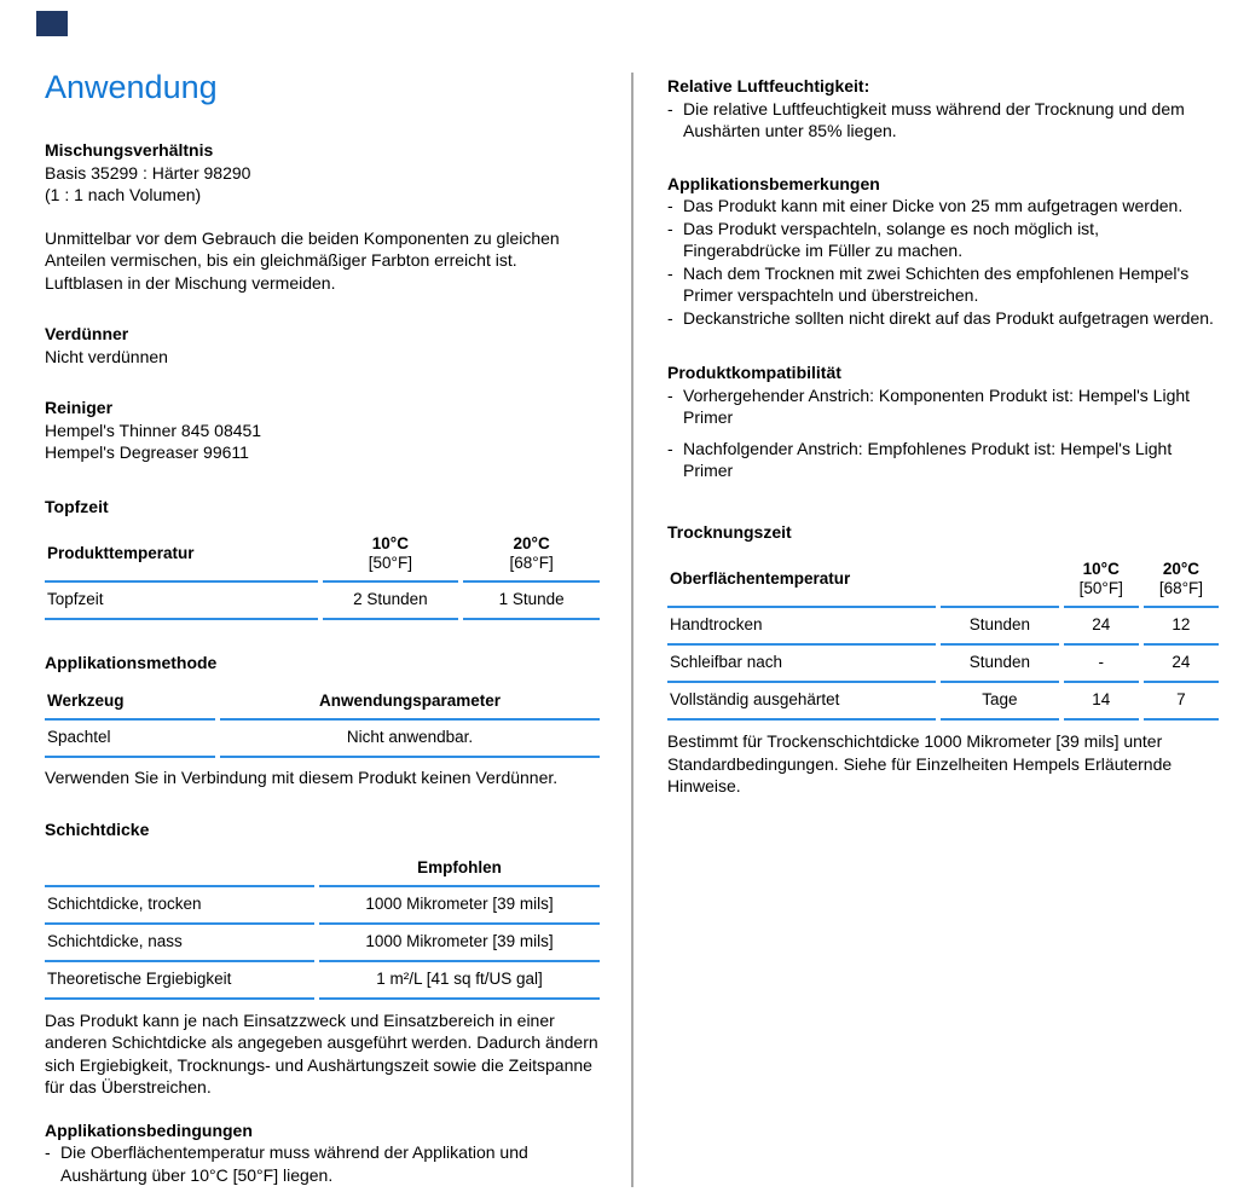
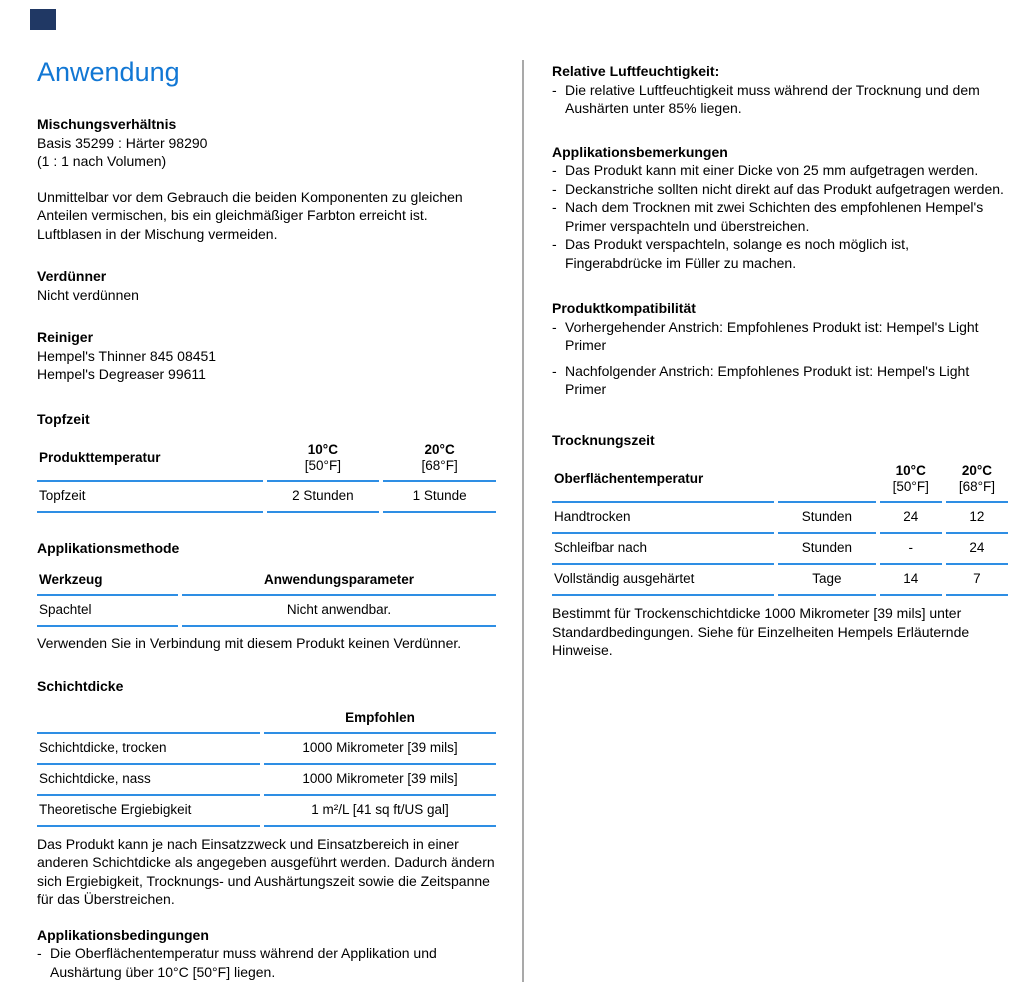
  Anwendung
  Mischungsverhältnis
  Basis 35299 : Härter 98290
  (1 : 1 nach Volumen)
  Unmittelbar vor dem Gebrauch die beiden Komponenten zu gleichen Anteilen vermischen, bis ein gleichmäßiger Farbton erreicht ist. Luftblasen in der Mischung vermeiden.
  Verdünner
  Nicht verdünnen
  Reiniger
  Hempel's Thinner 845 08451
  Hempel's Degreaser 99611
  Topfzeit
  Produkttemperatur	10°C [50°F]	20°C [68°F]
  Topfzeit	2 Stunden	1 Stunde
  Applikationsmethode
  Werkzeug	Anwendungsparameter
  Spachtel	Nicht anwendbar.
  Verwenden Sie in Verbindung mit diesem Produkt keinen Verdünner.
  Schichtdicke
  	Empfohlen
  Schichtdicke, trocken	1000 Mikrometer [39 mils]
  Schichtdicke, nass	1000 Mikrometer [39 mils]
  Theoretische Ergiebigkeit	1 m²/L [41 sq ft/US gal]
  Das Produkt kann je nach Einsatzzweck und Einsatzbereich in einer anderen Schichtdicke als angegeben ausgeführt werden. Dadurch ändern sich Ergiebigkeit, Trocknungs- und Aushärtungszeit sowie die Zeitspanne für das Überstreichen.
  Applikationsbedingungen
  -
  Die Oberflächentemperatur muss während der Applikation und Aushärtung über 10°C [50°F] liegen.
  Relative Luftfeuchtigkeit:
  -
  Die relative Luftfeuchtigkeit muss während der Trocknung und dem Aushärten unter 85% liegen.
  Applikationsbemerkungen
  -
  Das Produkt kann mit einer Dicke von 25 mm aufgetragen werden.
  -
- Das Produkt verspachteln, solange es noch möglich ist, Fingerabdrücke im Füller zu machen.
+ Deckanstriche sollten nicht direkt auf das Produkt aufgetragen werden.
  -
  Nach dem Trocknen mit zwei Schichten des empfohlenen Hempel's Primer verspachteln und überstreichen.
  -
- Deckanstriche sollten nicht direkt auf das Produkt aufgetragen werden.
+ Das Produkt verspachteln, solange es noch möglich ist, Fingerabdrücke im Füller zu machen.
  Produktkompatibilität
  -
- Vorhergehender Anstrich: Komponenten Produkt ist: Hempel's Light Primer
+ Vorhergehender Anstrich: Empfohlenes Produkt ist: Hempel's Light Primer
  -
  Nachfolgender Anstrich: Empfohlenes Produkt ist: Hempel's Light Primer
  Trocknungszeit
  Oberflächentemperatur		10°C [50°F]	20°C [68°F]
  Handtrocken	Stunden	24	12
  Schleifbar nach	Stunden	-	24
  Vollständig ausgehärtet	Tage	14	7
  Bestimmt für Trockenschichtdicke 1000 Mikrometer [39 mils] unter Standardbedingungen. Siehe für Einzelheiten Hempels Erläuternde Hinweise.
